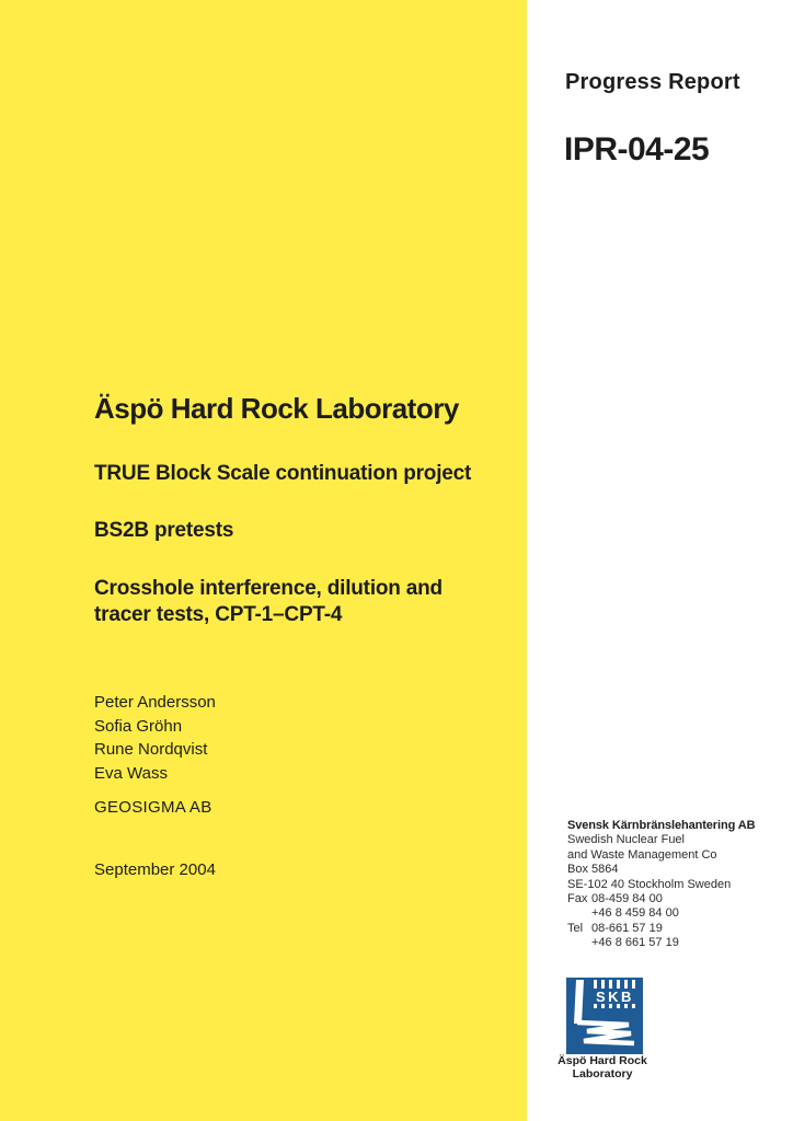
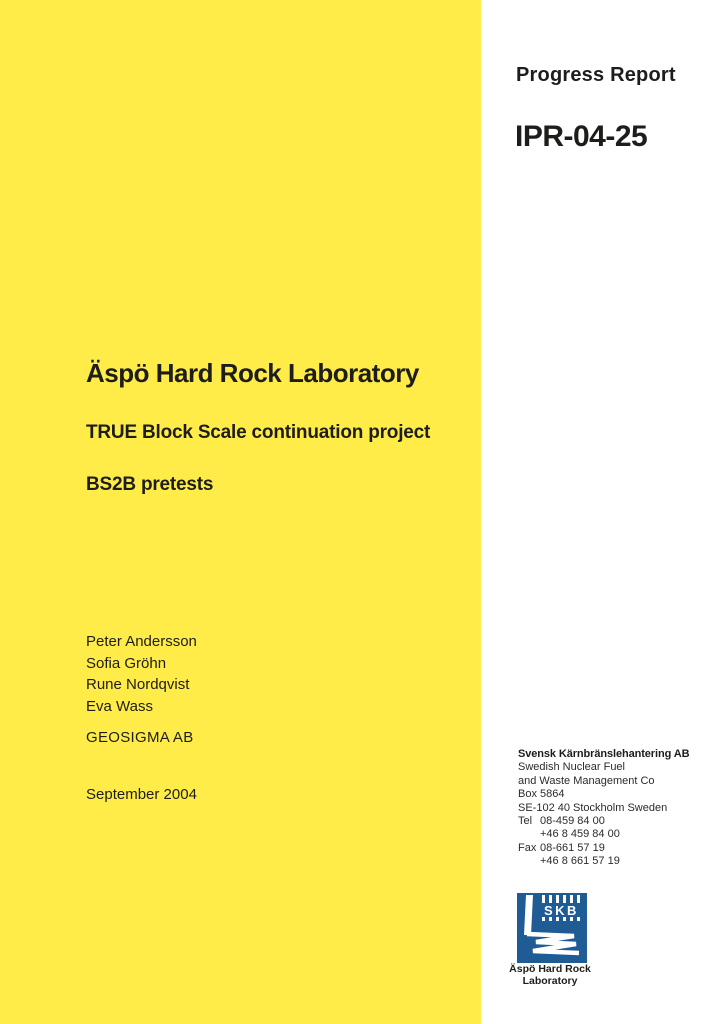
  Progress Report
  IPR-04-25
  Äspö Hard Rock Laboratory
  TRUE Block Scale continuation project
  BS2B pretests
- Crosshole interference, dilution and
- tracer tests, CPT-1–CPT-4
  Peter Andersson
  Sofia Gröhn
  Rune Nordqvist
  Eva Wass
  GEOSIGMA AB
  September 2004
  Svensk Kärnbränslehantering AB
  Swedish Nuclear Fuel
  and Waste Management Co
  Box 5864
  SE-102 40 Stockholm Sweden
- Fax
+ Tel
  08-459 84 00
  +46 8 459 84 00
- Tel
+ Fax
  08-661 57 19
  +46 8 661 57 19
  SKB
  Äspö Hard Rock
  Laboratory
